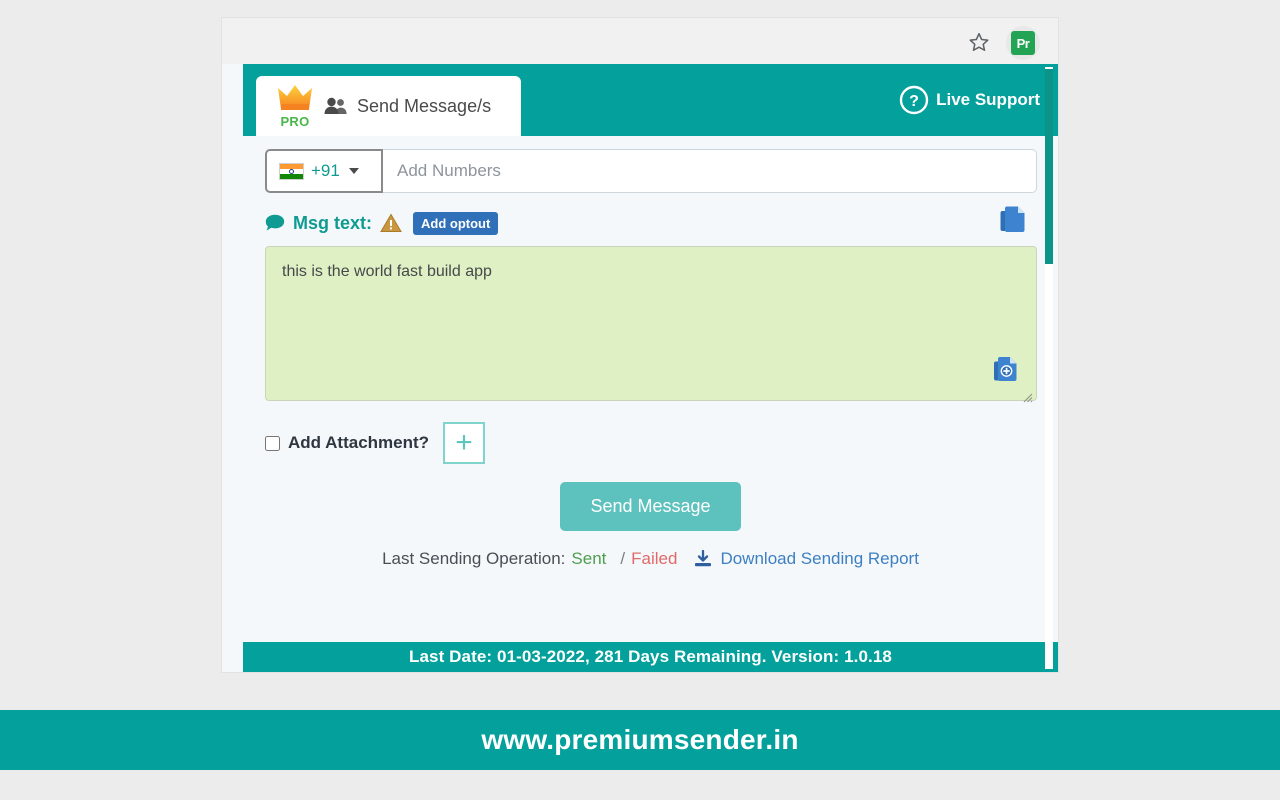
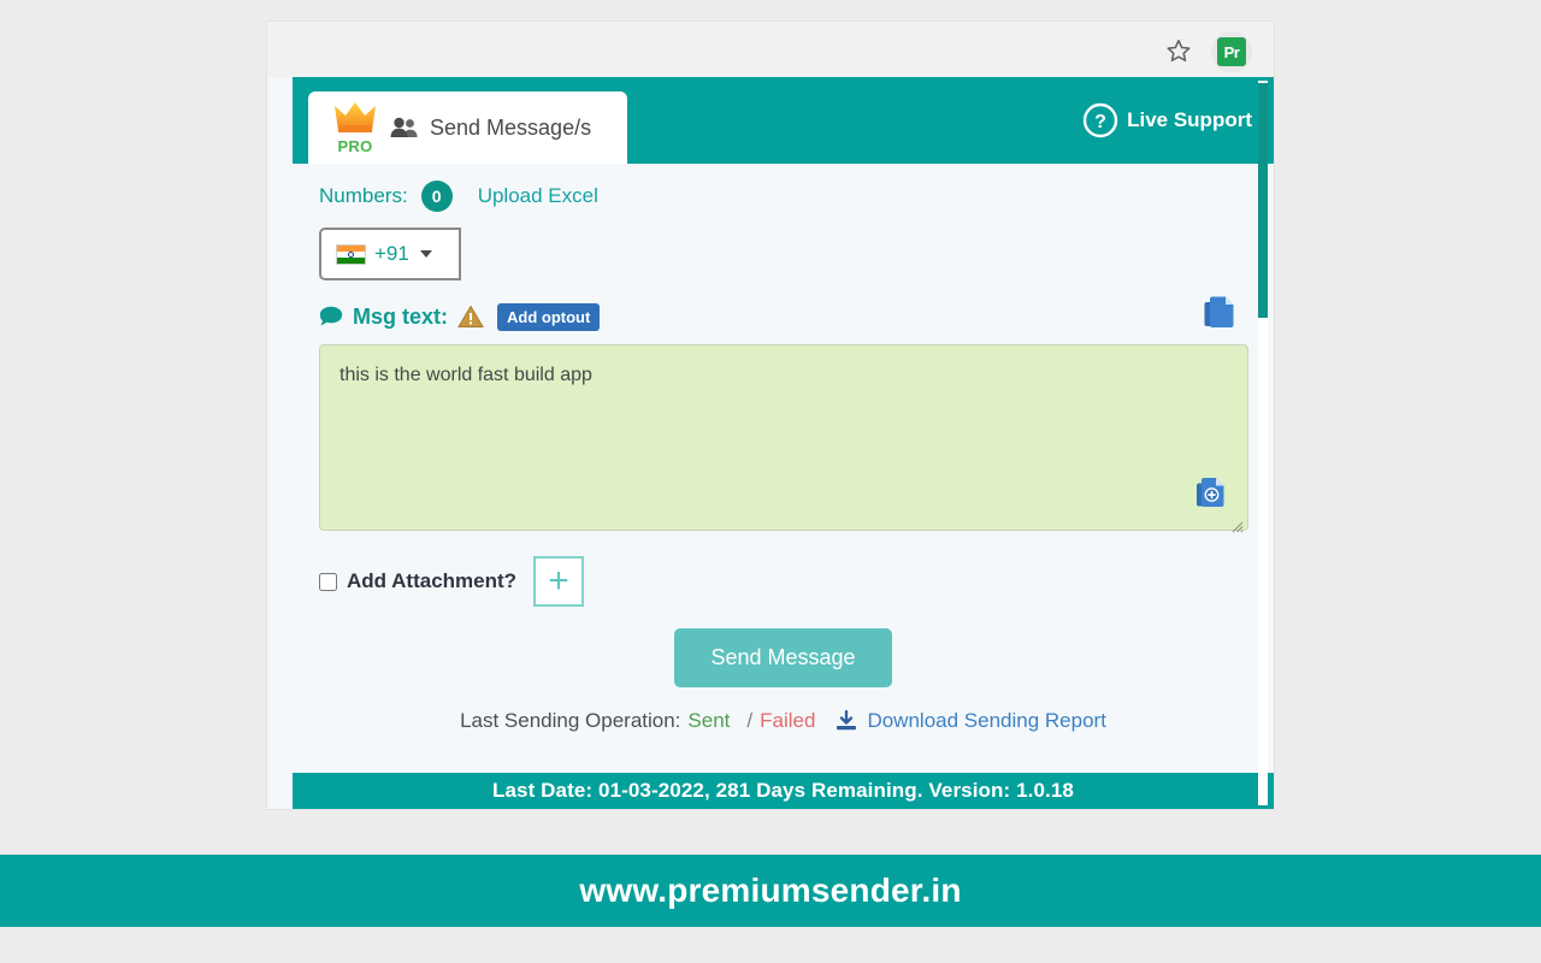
  Pr
  PRO
  Send Message/s
  ?
  Live Support
+ Numbers:
+ 0
+ Upload Excel
  +91
- Add Numbers
  Msg text:
  Add optout
  this is the world fast build app
  Add Attachment?
  +
  Send Message
  Last Sending Operation:
  Sent
  /
  Failed
  Download Sending Report
  Last Date: 01-03-2022, 281 Days Remaining. Version: 1.0.18
  www.premiumsender.in
